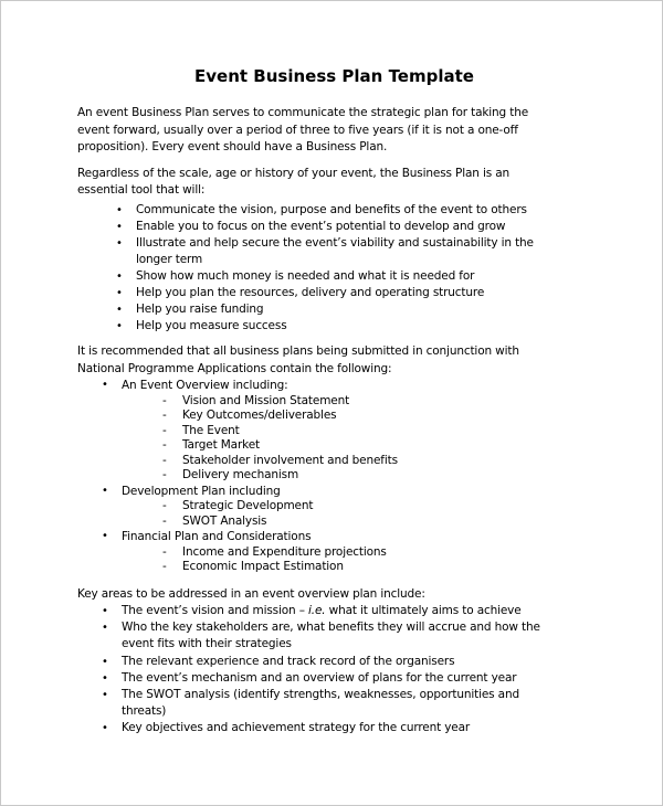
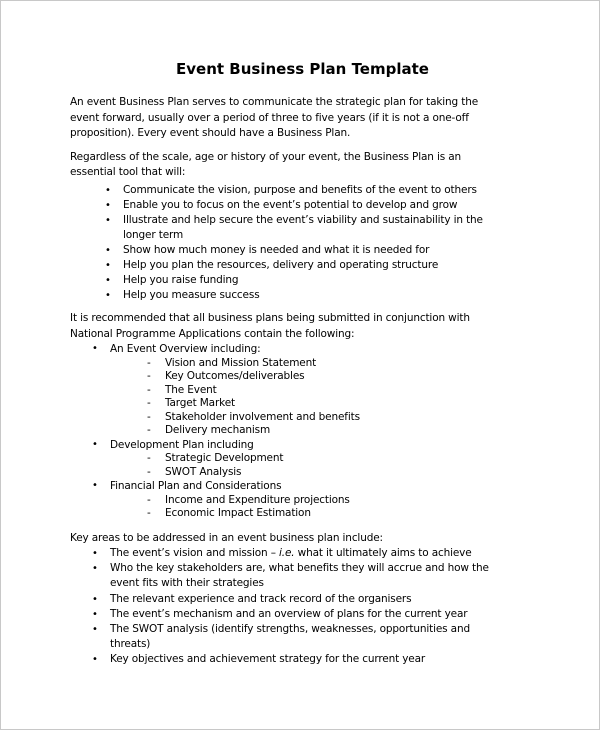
  Event Business Plan Template
  An event Business Plan serves to communicate the strategic plan for taking the
  event forward, usually over a period of three to five years (if it is not a one-off
  proposition). Every event should have a Business Plan.
  Regardless of the scale, age or history of your event, the Business Plan is an
  essential tool that will:
  •
  Communicate the vision, purpose and benefits of the event to others
  •
  Enable you to focus on the event’s potential to develop and grow
  •
  Illustrate and help secure the event’s viability and sustainability in the
  longer term
  •
  Show how much money is needed and what it is needed for
  •
  Help you plan the resources, delivery and operating structure
  •
  Help you raise funding
  •
  Help you measure success
  It is recommended that all business plans being submitted in conjunction with
  National Programme Applications contain the following:
  •
  An Event Overview including:
  -
  Vision and Mission Statement
  -
  Key Outcomes/deliverables
  -
  The Event
  -
  Target Market
  -
  Stakeholder involvement and benefits
  -
  Delivery mechanism
  •
  Development Plan including
  -
  Strategic Development
  -
  SWOT Analysis
  •
  Financial Plan and Considerations
  -
  Income and Expenditure projections
  -
  Economic Impact Estimation
- Key areas to be addressed in an event overview plan include:
+ Key areas to be addressed in an event business plan include:
  •
  The event’s vision and mission – i.e. what it ultimately aims to achieve
  •
  Who the key stakeholders are, what benefits they will accrue and how the
  event fits with their strategies
  •
  The relevant experience and track record of the organisers
  •
  The event’s mechanism and an overview of plans for the current year
  •
  The SWOT analysis (identify strengths, weaknesses, opportunities and
  threats)
  •
  Key objectives and achievement strategy for the current year
